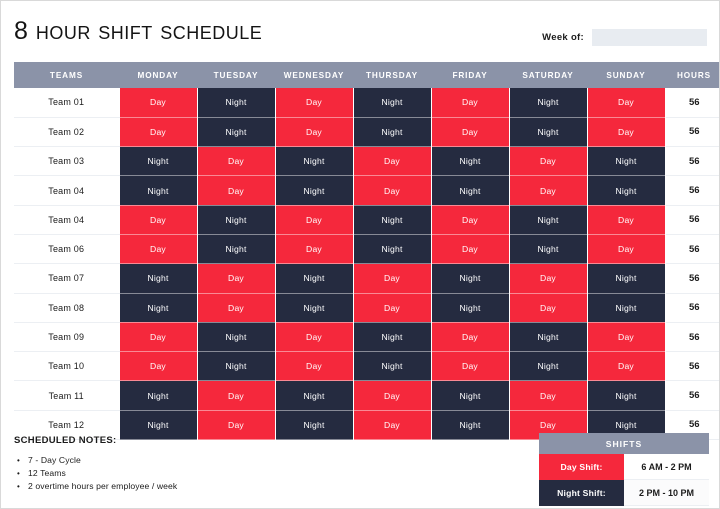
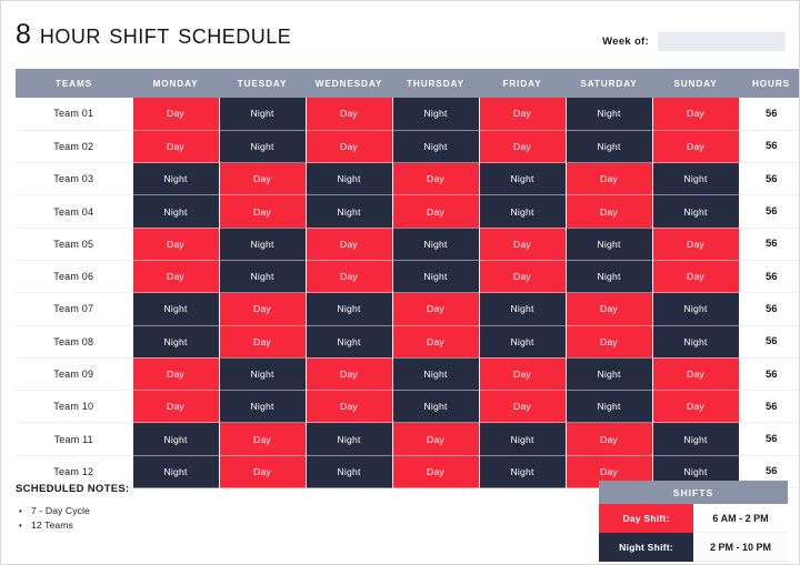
  8 hour shift schedule
  Week of:
  TEAMS	MONDAY	TUESDAY	WEDNESDAY	THURSDAY	FRIDAY	SATURDAY	SUNDAY	HOURS
  Team 01	Day	Night	Day	Night	Day	Night	Day	56
  Team 02	Day	Night	Day	Night	Day	Night	Day	56
  Team 03	Night	Day	Night	Day	Night	Day	Night	56
  Team 04	Night	Day	Night	Day	Night	Day	Night	56
- Team 04	Day	Night	Day	Night	Day	Night	Day	56
+ Team 05	Day	Night	Day	Night	Day	Night	Day	56
  Team 06	Day	Night	Day	Night	Day	Night	Day	56
  Team 07	Night	Day	Night	Day	Night	Day	Night	56
  Team 08	Night	Day	Night	Day	Night	Day	Night	56
  Team 09	Day	Night	Day	Night	Day	Night	Day	56
  Team 10	Day	Night	Day	Night	Day	Night	Day	56
  Team 11	Night	Day	Night	Day	Night	Day	Night	56
  Team 12	Night	Day	Night	Day	Night	Day	Night	56
  SCHEDULED NOTES:
  7 - Day Cycle
  12 Teams
- 2 overtime hours per employee / week
  SHIFTS
  Day Shift:	6 AM - 2 PM
  Night Shift:	2 PM - 10 PM
